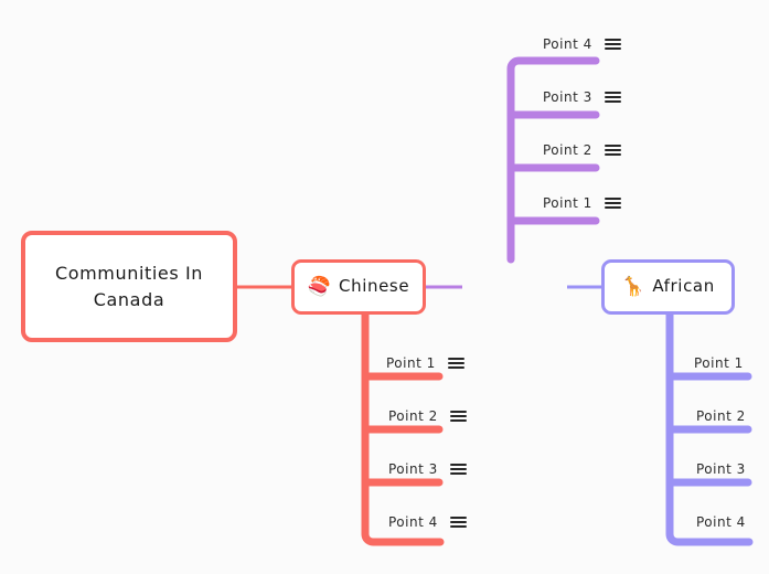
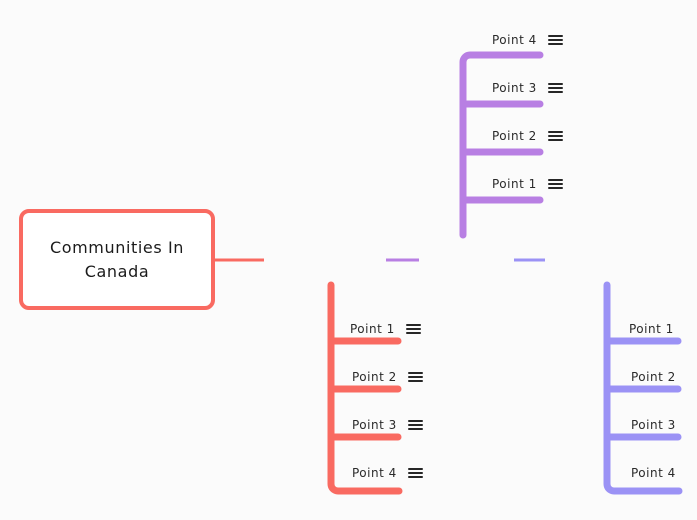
  Communities In
  Canada
- 🍣
- Chinese
- 🦒
- African
  Point 1
  Point 2
  Point 3
  Point 4
  Point 1
  Point 2
  Point 3
  Point 4
  Point 1
  Point 2
  Point 3
  Point 4
